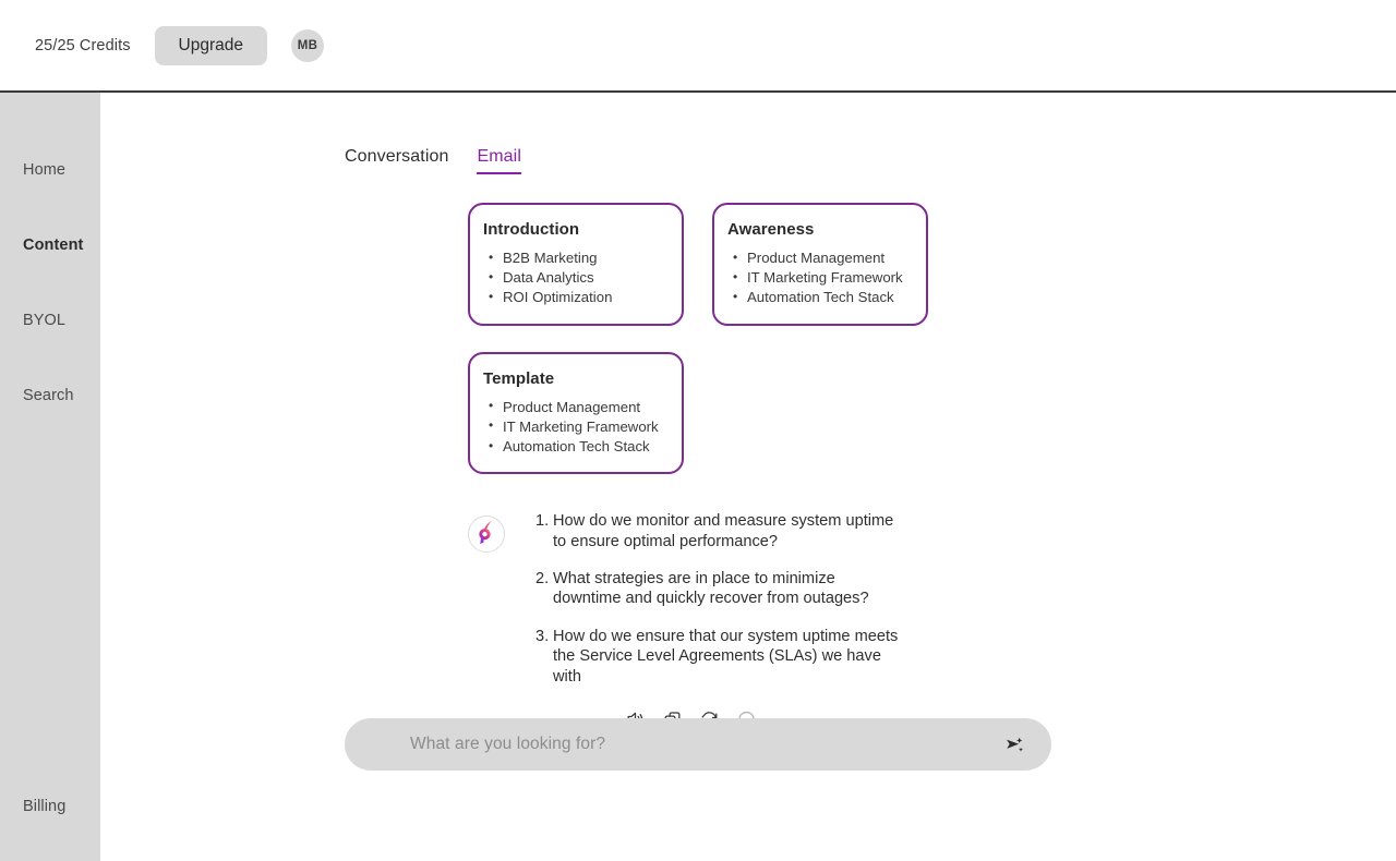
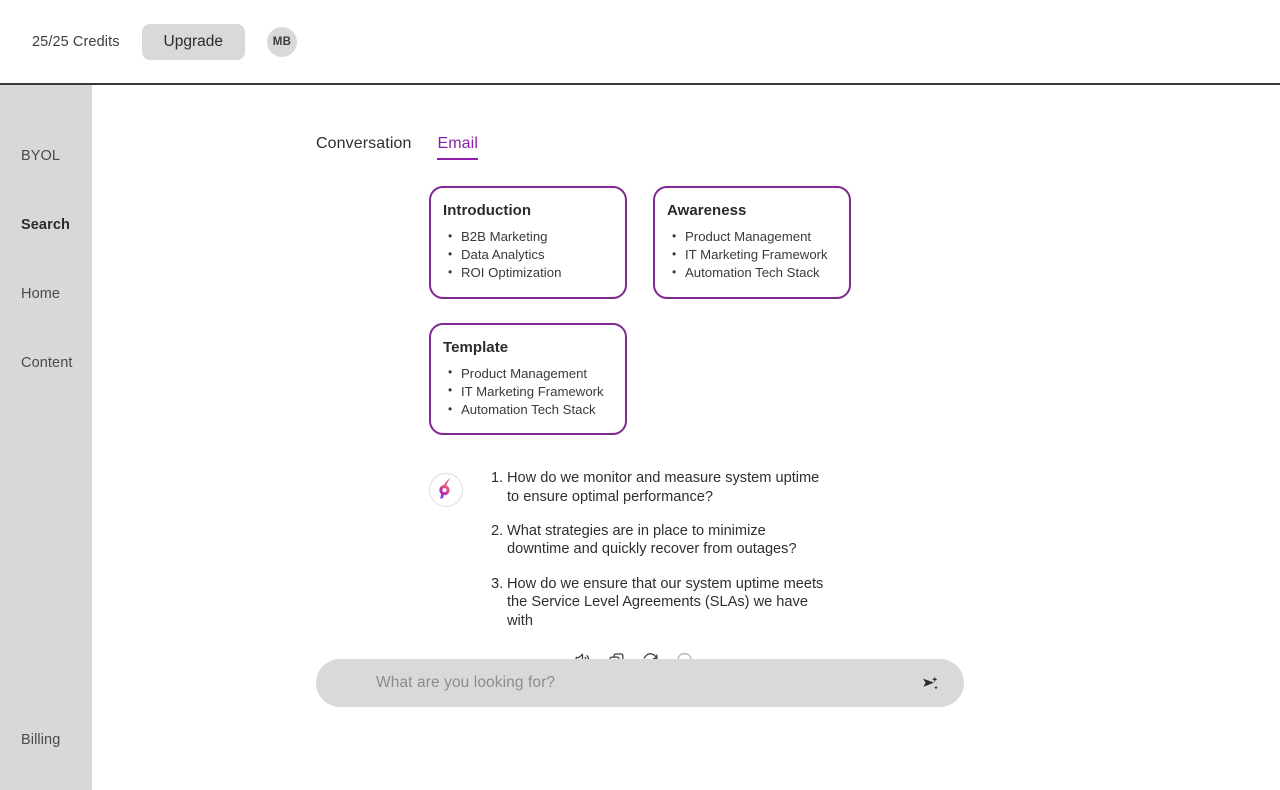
  25/25 Credits
  Upgrade
  MB
- Home
+ BYOL
- Content
+ Search
- BYOL
+ Home
- Search
+ Content
  Billing
  Conversation
  Email
  Introduction
  B2B Marketing
  Data Analytics
  ROI Optimization
  Awareness
  Product Management
  IT Marketing Framework
  Automation Tech Stack
  Template
  Product Management
  IT Marketing Framework
  Automation Tech Stack
  How do we monitor and measure system uptime to ensure optimal performance?
  What strategies are in place to minimize downtime and quickly recover from outages?
  How do we ensure that our system uptime meets the Service Level Agreements (SLAs) we have with
  What are you looking for?
